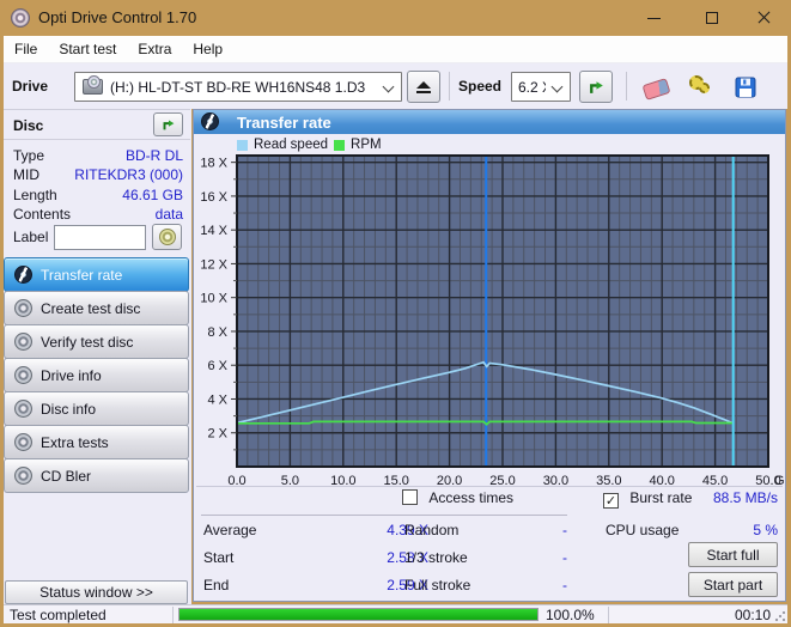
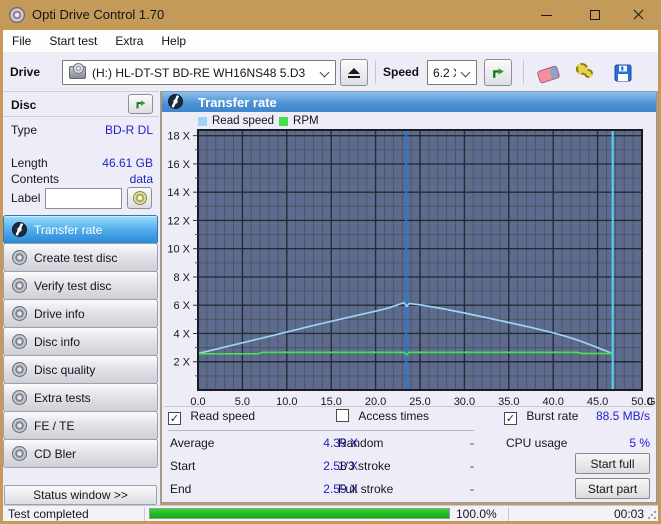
  Opti Drive Control 1.70
  File
  Start test
  Extra
  Help
  Drive
- (H:) HL-DT-ST BD-RE WH16NS48 1.D3
+ (H:) HL-DT-ST BD-RE WH16NS48 5.D3
  Speed
  6.2
  Disc
  Type
  BD-R DL
- MID
- RITEKDR3 (000)
  Length
  46.61 GB
  Contents
  data
  Label
  Transfer rate
  Create test disc
  Verify test disc
  Drive info
  Disc info
+ Disc quality
  Extra tests
+ FE / TE
  CD Bler
  Status window >>
  Transfer rate
  Read speed
  RPM
  2 X
  4 X
  6 X
  8 X
  10 X
  12 X
  14 X
  16 X
  18 X
  0.0
  5.0
  10.0
  15.0
  20.0
  25.0
  30.0
  35.0
  40.0
  45.0
  50.0
+ ✓ Read speed
  Average
  4.39 X
  Start
  2.58 X
  End
  2.59 X
  Access times
  Random
  -
  1/3 stroke
  -
  Full stroke
  -
  ✓ Burst rate
  88.5 MB/s
  CPU usage
  5 %
  Start full
  Start part
  Test completed
  100.0%
- 00:10
+ 00:03
